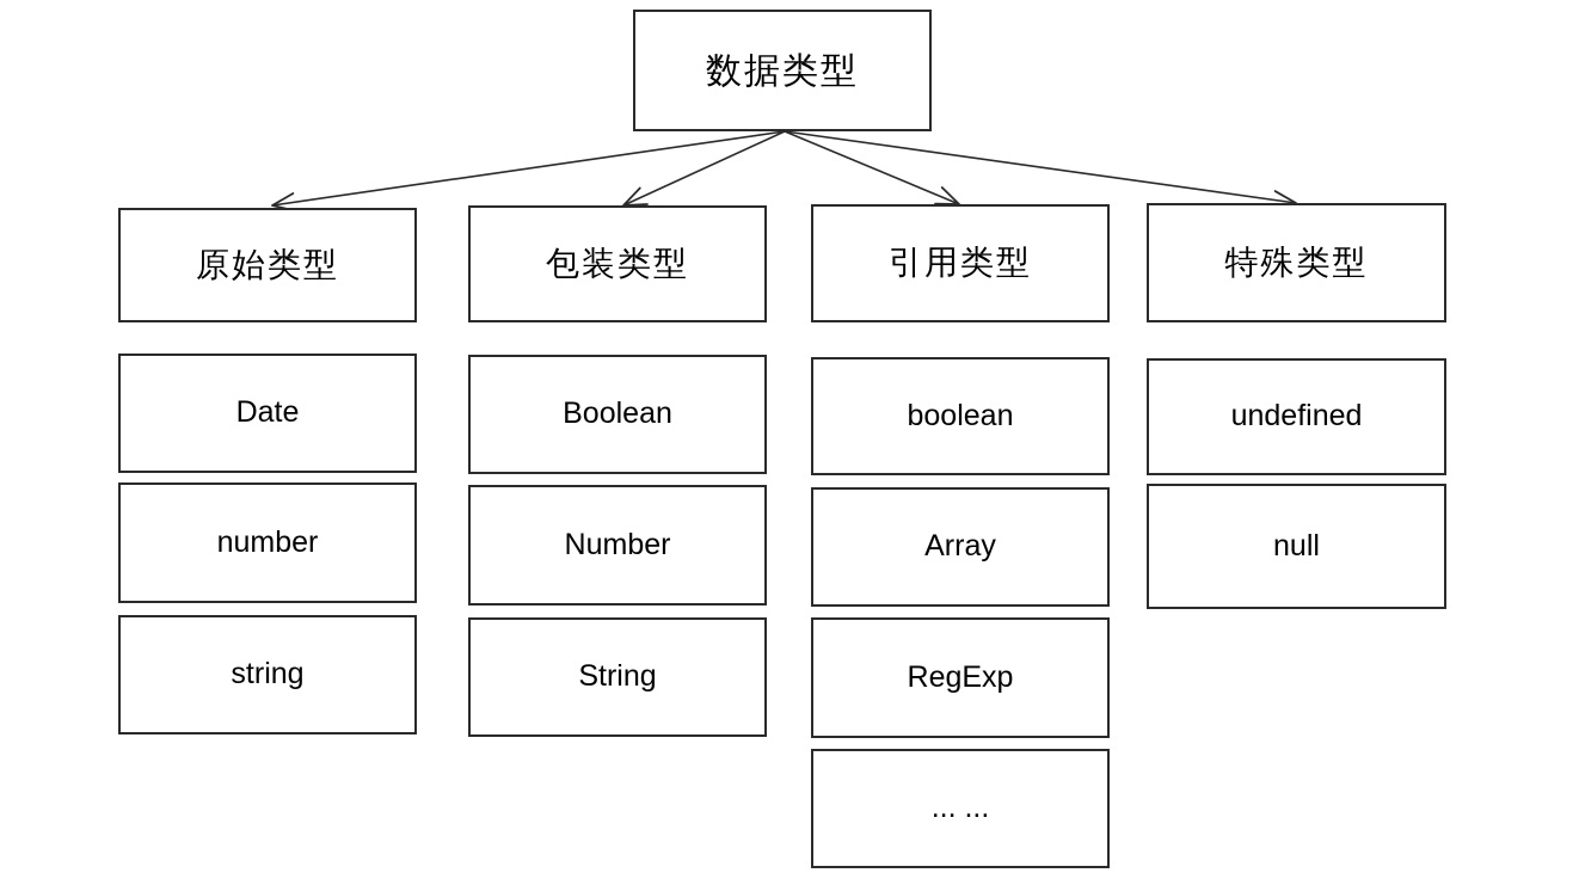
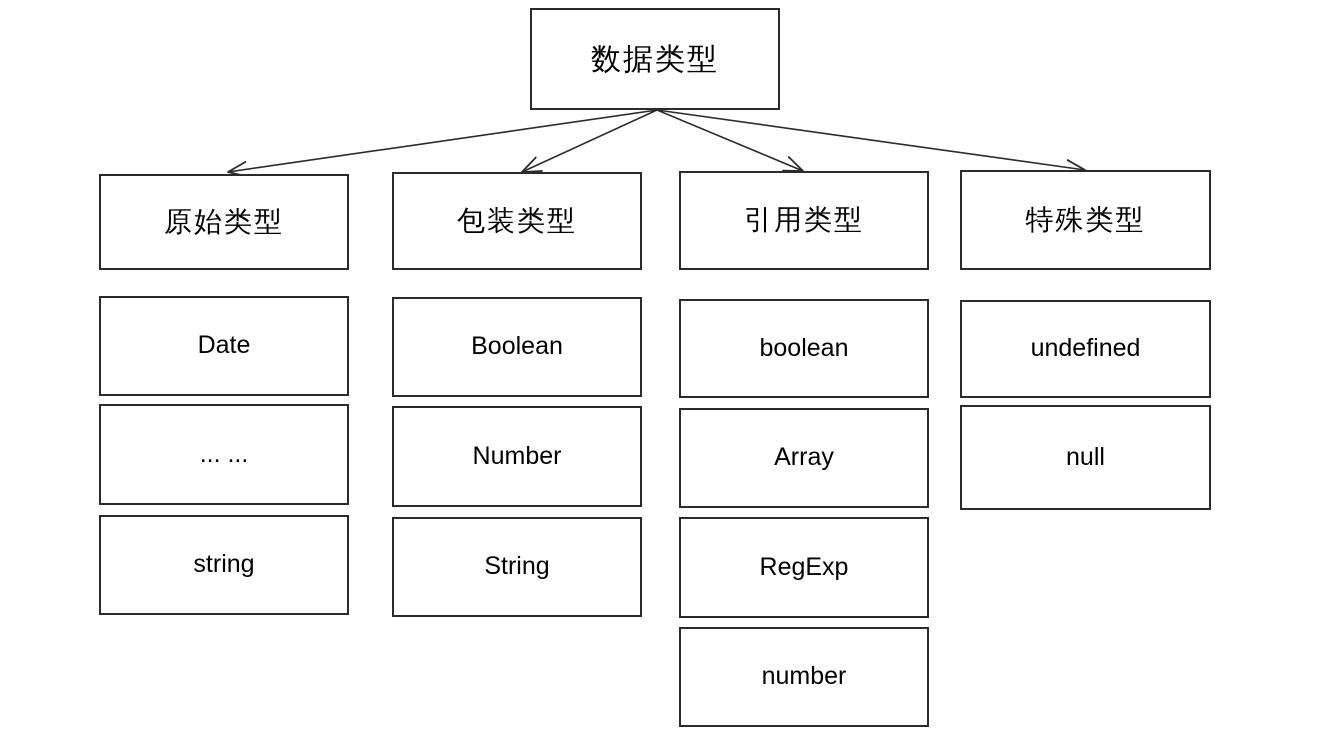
  数据类型
  原始类型
  Date
- number
+ ... ...
  string
  包装类型
  Boolean
  Number
  String
  引用类型
  boolean
  Array
  RegExp
- ... ...
+ number
  特殊类型
  undefined
  null
